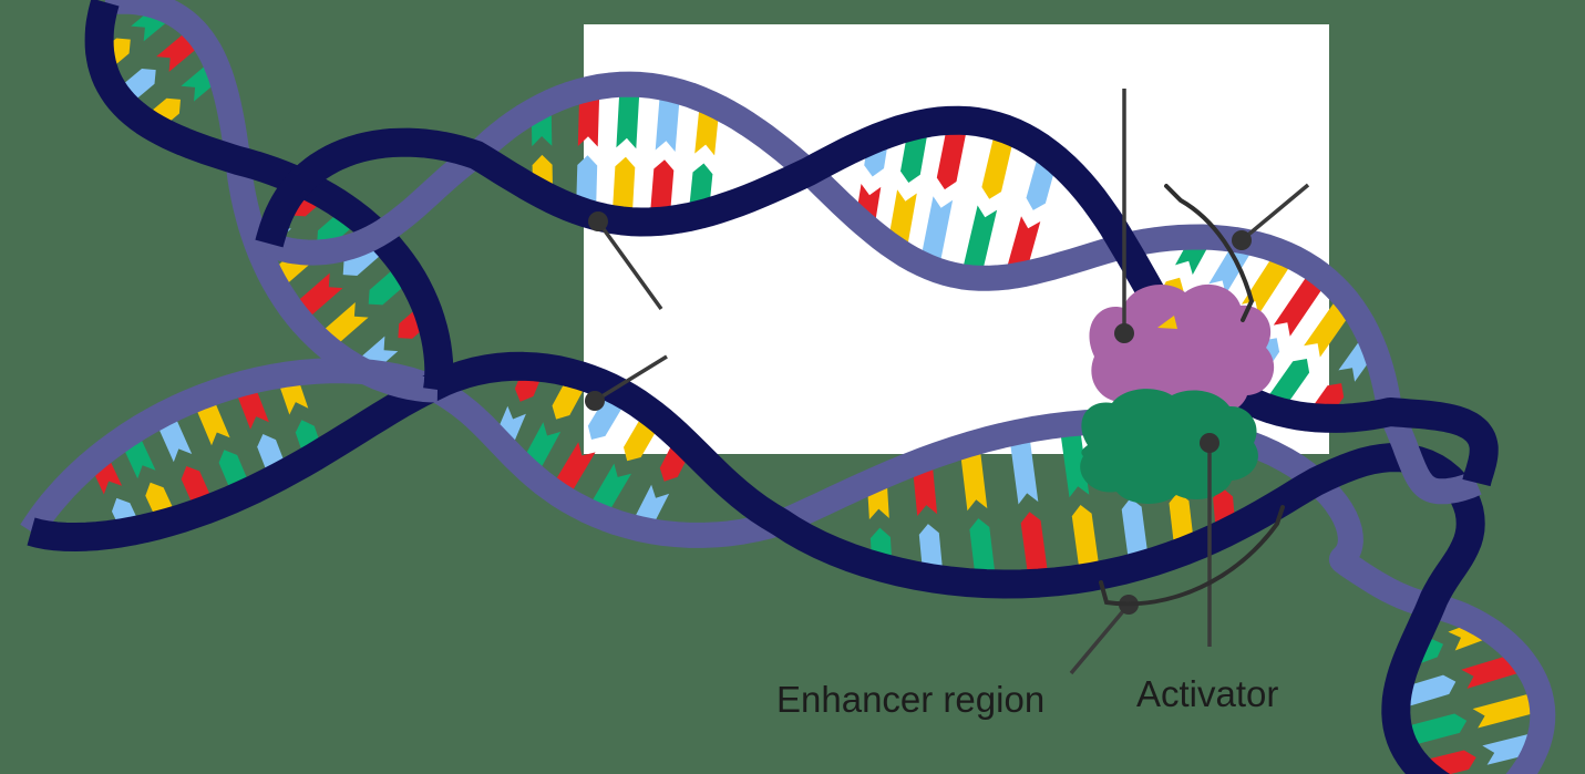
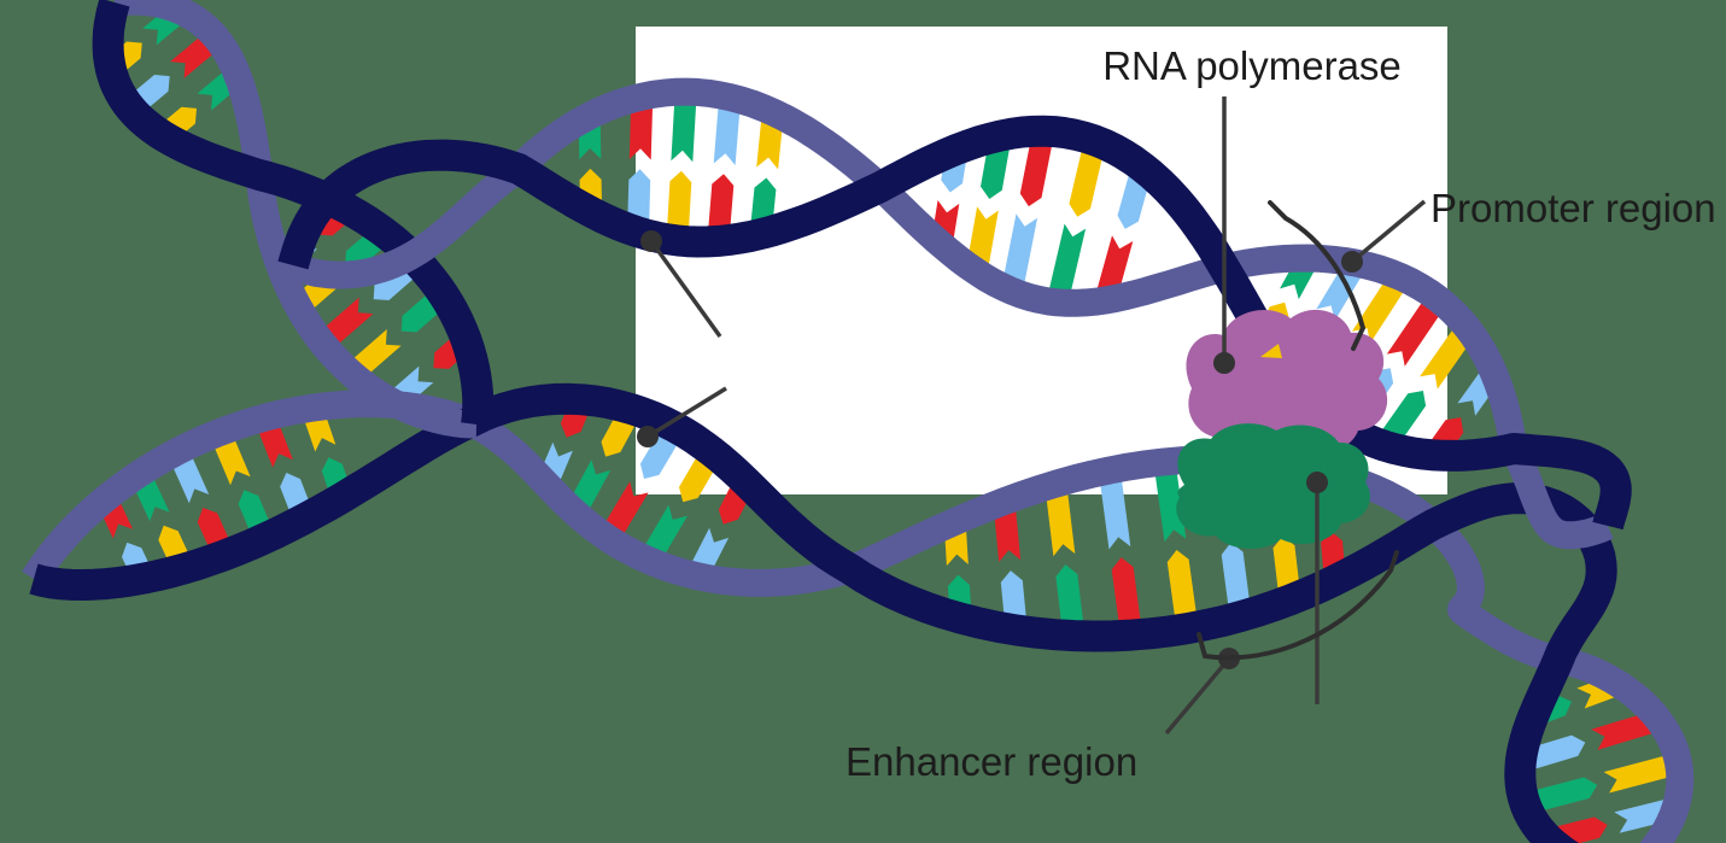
+ RNA polymerase
+ Promoter region
  Enhancer region
- Activator
